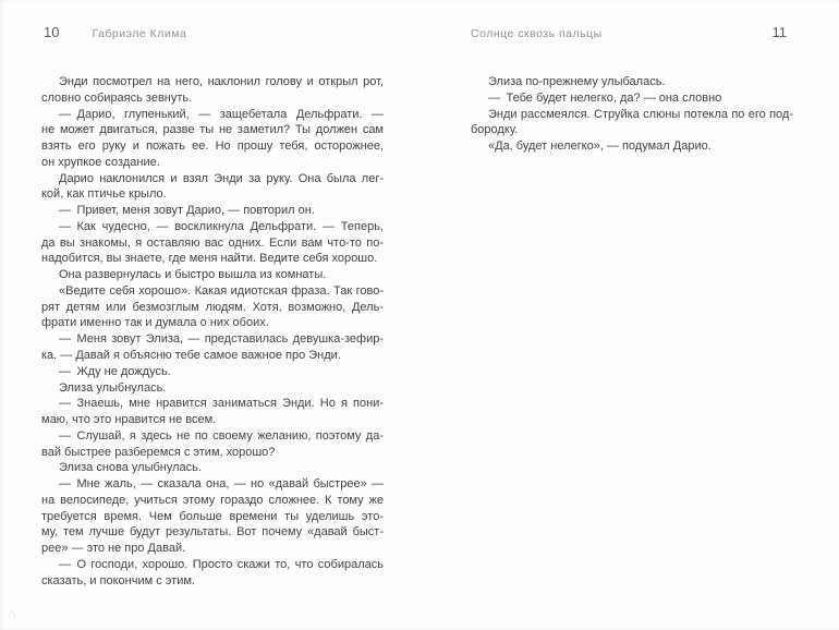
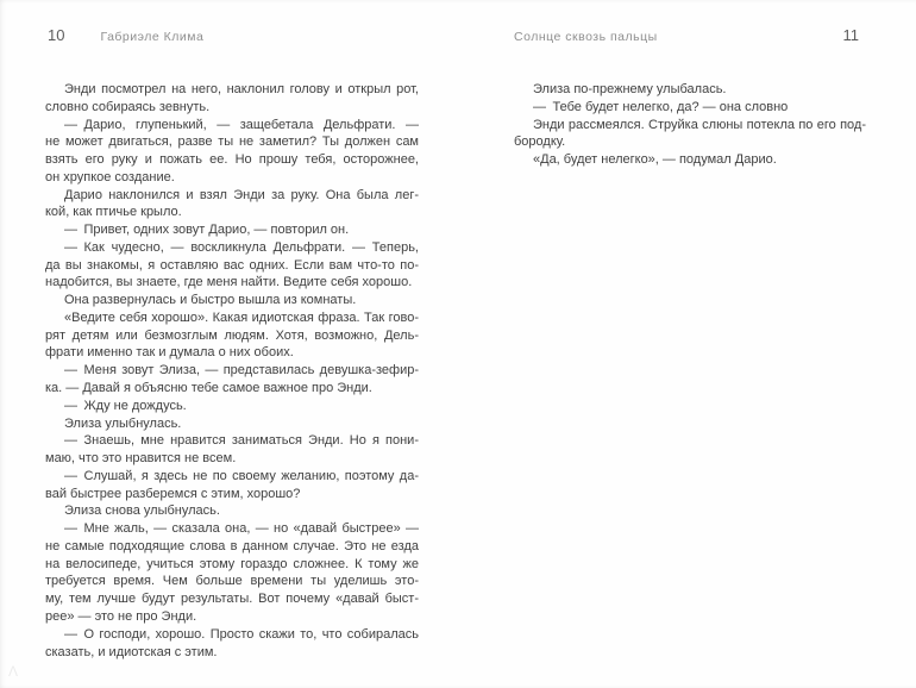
  10
  Габриэле Клима
  Энди посмотрел на него, наклонил голову и открыл рот,
  словно собираясь зевнуть.
  — Дарио, глупенький, — защебетала Дельфрати. —
  не может двигаться, разве ты не заметил? Ты должен сам
  взять его руку и пожать ее. Но прошу тебя, осторожнее,
  он хрупкое создание.
  Дарио наклонился и взял Энди за руку. Она была лег-
  кой, как птичье крыло.
- — Привет, меня зовут Дарио, — повторил он.
+ — Привет, одних зовут Дарио, — повторил он.
  — Как чудесно, — воскликнула Дельфрати. — Теперь,
  да вы знакомы, я оставляю вас одних. Если вам что-то по-
  надобится, вы знаете, где меня найти. Ведите себя хорошо.
  Она развернулась и быстро вышла из комнаты.
  «Ведите себя хорошо». Какая идиотская фраза. Так гово-
  рят детям или безмозглым людям. Хотя, возможно, Дель-
  фрати именно так и думала о них обоих.
  — Меня зовут Элиза, — представилась девушка-зефир-
  ка. — Давай я объясню тебе самое важное про Энди.
  — Жду не дождусь.
  Элиза улыбнулась.
  — Знаешь, мне нравится заниматься Энди. Но я пони-
  маю, что это нравится не всем.
  — Слушай, я здесь не по своему желанию, поэтому да-
  вай быстрее разберемся с этим, хорошо?
  Элиза снова улыбнулась.
  — Мне жаль, — сказала она, — но «давай быстрее» —
+ не самые подходящие слова в данном случае. Это не езда
  на велосипеде, учиться этому гораздо сложнее. К тому же
  требуется время. Чем больше времени ты уделишь это-
  му, тем лучше будут результаты. Вот почему «давай быст-
- рее» — это не про Давай.
+ рее» — это не про Энди.
  — О господи, хорошо. Просто скажи то, что собиралась
- сказать, и покончим с этим.
+ сказать, и идиотская с этим.
  Солнце сквозь пальцы
  11
  Элиза по-прежнему улыбалась.
  — Тебе будет нелегко, да? — она словно
  Энди рассмеялся. Струйка слюны потекла по его под-
  бородку.
  «Да, будет нелегко», — подумал Дарио.
